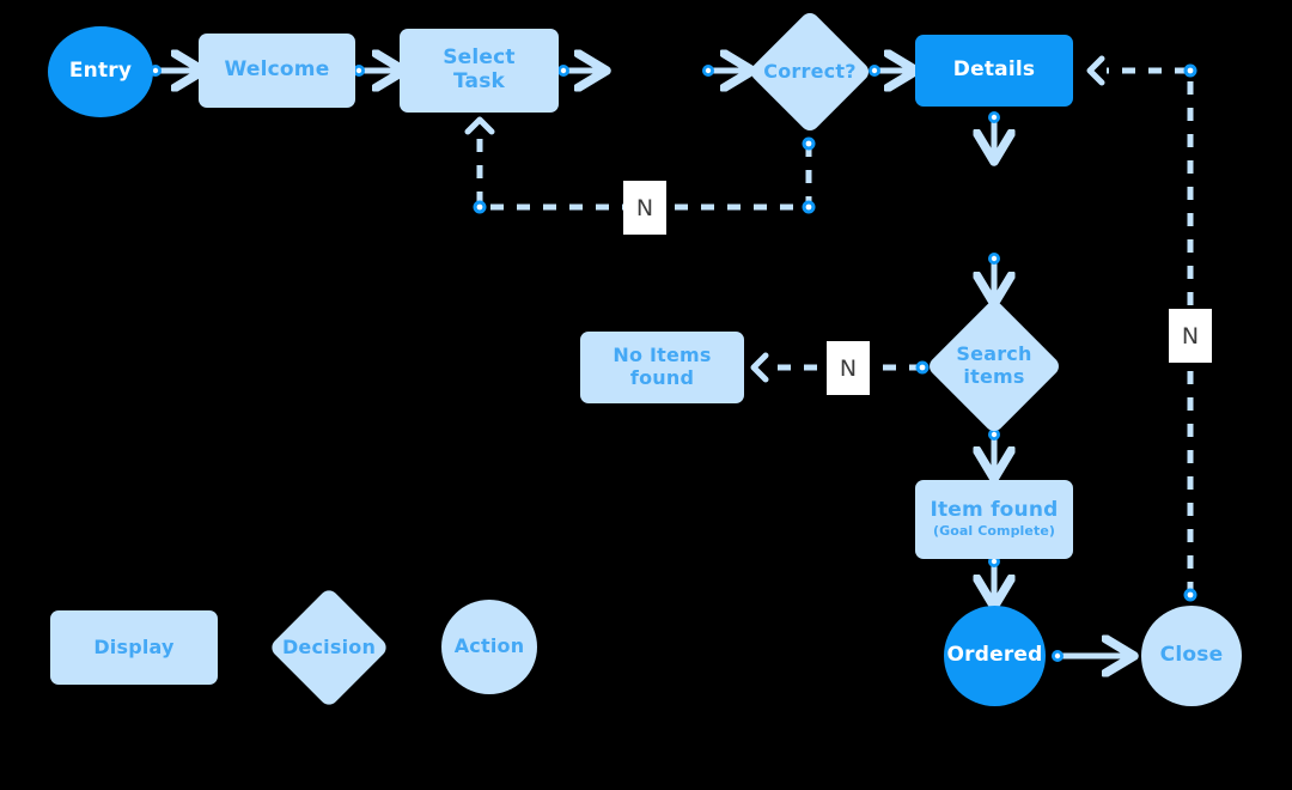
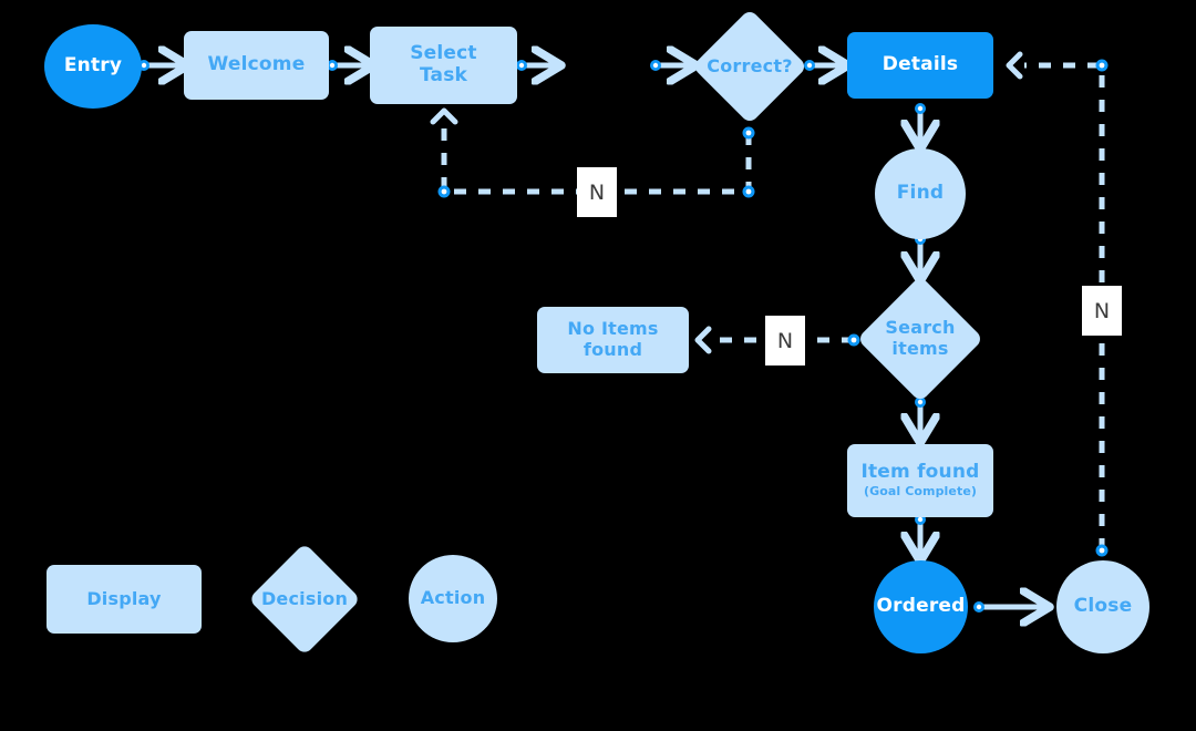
  Entry
  Welcome
  Select Task
  Correct?
  Details
+ Find
  Search items
  No Items found
  Item found
  (Goal Complete)
  Ordered
  Close
  N
  N
  N
  Display
  Decision
  Action
